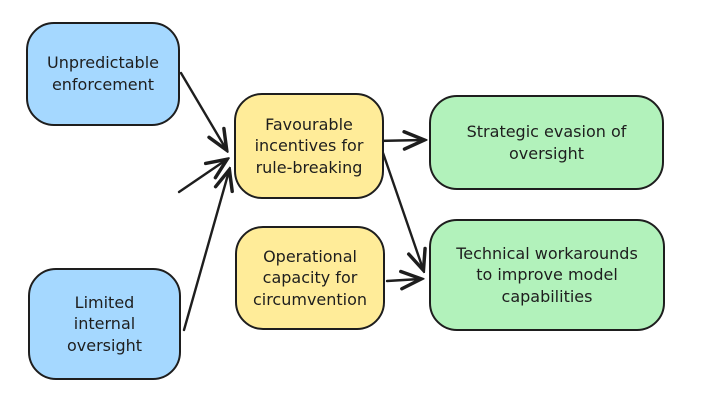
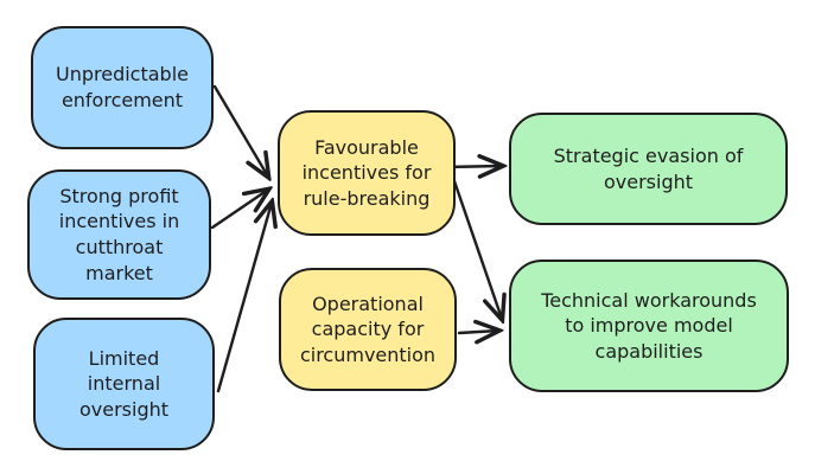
  Unpredictable
  enforcement
+ Strong profit
+ incentives in
+ cutthroat
+ market
  Limited
  internal
  oversight
  Favourable
  incentives for
  rule-breaking
  Operational
  capacity for
  circumvention
  Strategic evasion of
  oversight
  Technical workarounds
  to improve model
  capabilities
